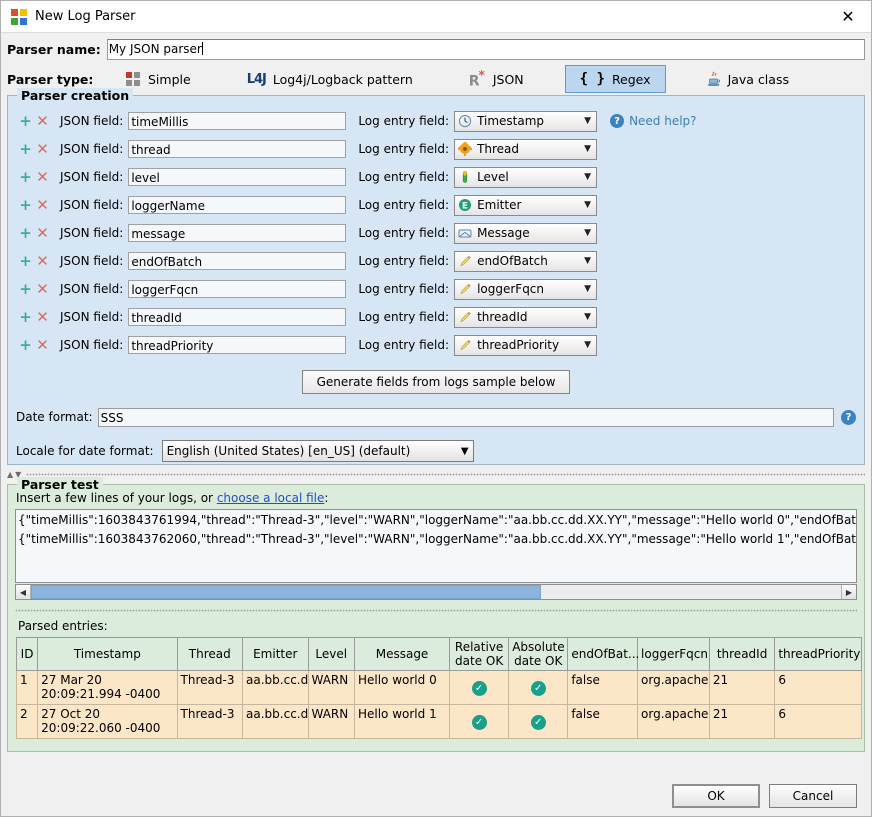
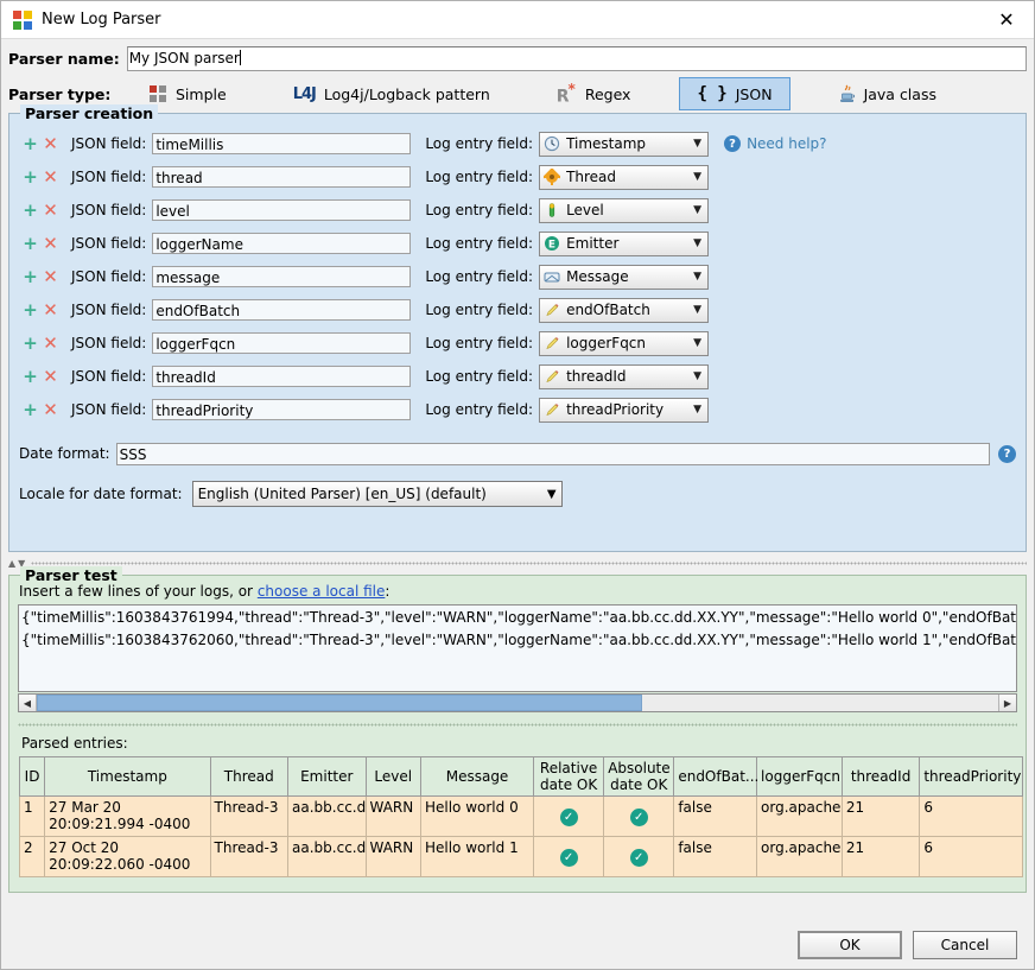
  New Log Parser
  ✕
  Parser name:
  My JSON parser
  Parser type:
  Simple
  L4J
  Log4j/Logback pattern
  R*
- JSON
+ Regex
  { }
- Regex
+ JSON
  Java class
  Parser creation
  +
  ✕
  JSON field:
  timeMillis
  Log entry field:
  Timestamp
  ▼
  ?
  Need help?
  +
  ✕
  JSON field:
  thread
  Log entry field:
  Thread
  ▼
  +
  ✕
  JSON field:
  level
  Log entry field:
  Level
  ▼
  +
  ✕
  JSON field:
  loggerName
  Log entry field:
  E
  Emitter
  ▼
  +
  ✕
  JSON field:
  message
  Log entry field:
  Message
  ▼
  +
  ✕
  JSON field:
  endOfBatch
  Log entry field:
  endOfBatch
  ▼
  +
  ✕
  JSON field:
  loggerFqcn
  Log entry field:
  loggerFqcn
  ▼
  +
  ✕
  JSON field:
  threadId
  Log entry field:
  threadId
  ▼
  +
  ✕
  JSON field:
  threadPriority
  Log entry field:
  threadPriority
  ▼
- Generate fields from logs sample below
  Date format:
  SSS
  ?
  Locale for date format:
- English (United States) [en_US] (default)
+ English (United Parser) [en_US] (default)
  ▼
  ▲
  ▼
  Parser test
  Insert a few lines of your logs, or choose a local file:
  {"timeMillis":1603843761994,"thread":"Thread-3","level":"WARN","loggerName":"aa.bb.cc.dd.XX.YY","message":"Hello world 0","endOfBat
  {"timeMillis":1603843762060,"thread":"Thread-3","level":"WARN","loggerName":"aa.bb.cc.dd.XX.YY","message":"Hello world 1","endOfBat
  ◀
  ▶
  Parsed entries:
  ID	Timestamp	Thread	Emitter	Level	Message	Relative date OK	Absolute date OK	endOfBat...	loggerFqcn	threadId	threadPriority
  1	27 Mar 20 20:09:21.994 -0400	Thread-3	aa.bb.cc.d	WARN	Hello world 0	✓	✓	false	org.apache	21	6
  2	27 Oct 20 20:09:22.060 -0400	Thread-3	aa.bb.cc.d	WARN	Hello world 1	✓	✓	false	org.apache	21	6
  OK
  Cancel
